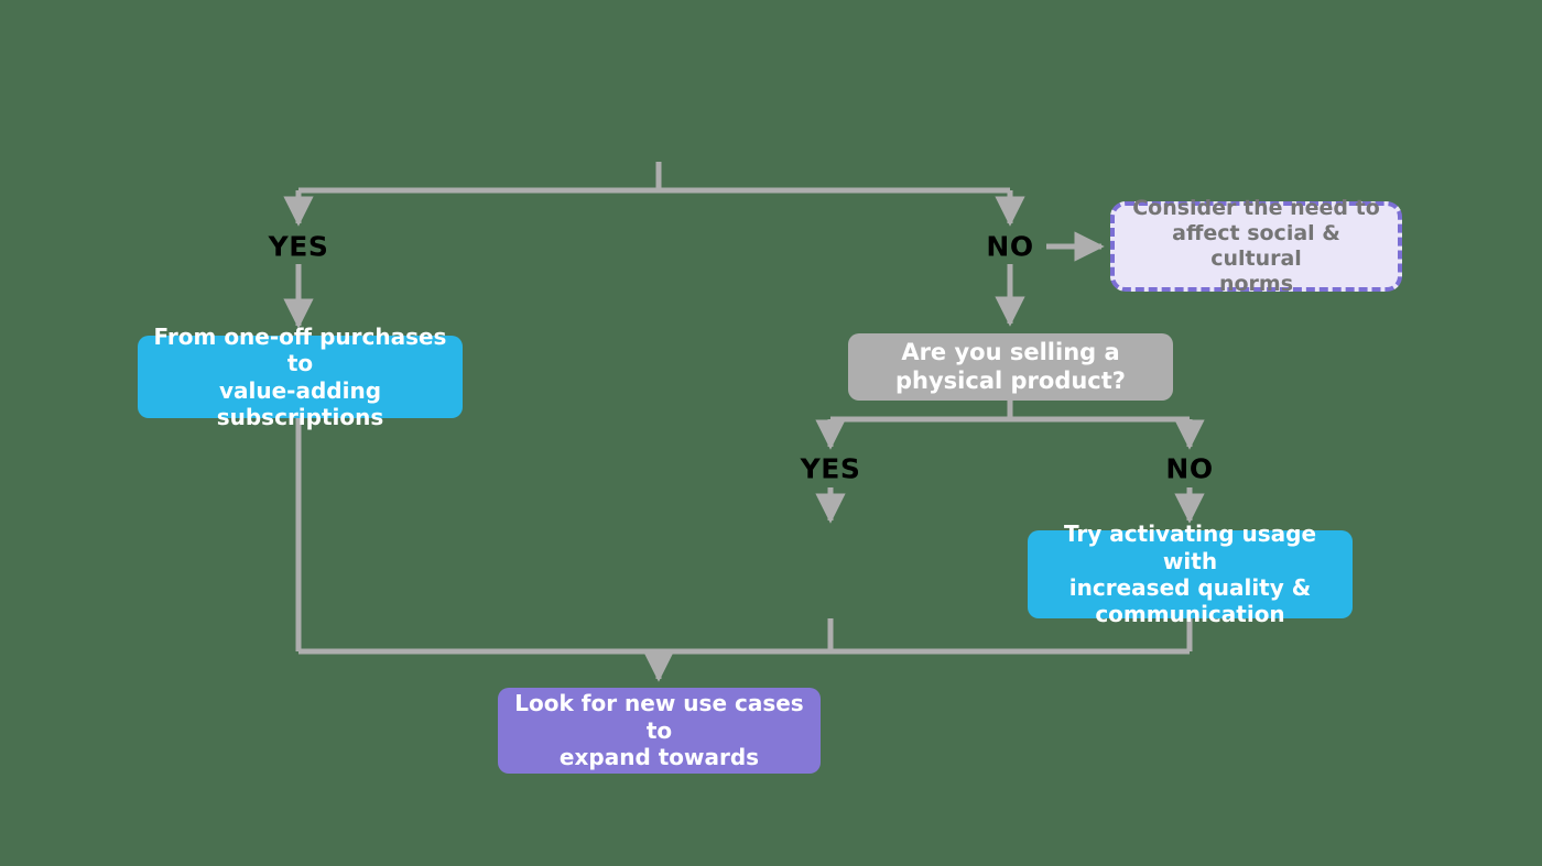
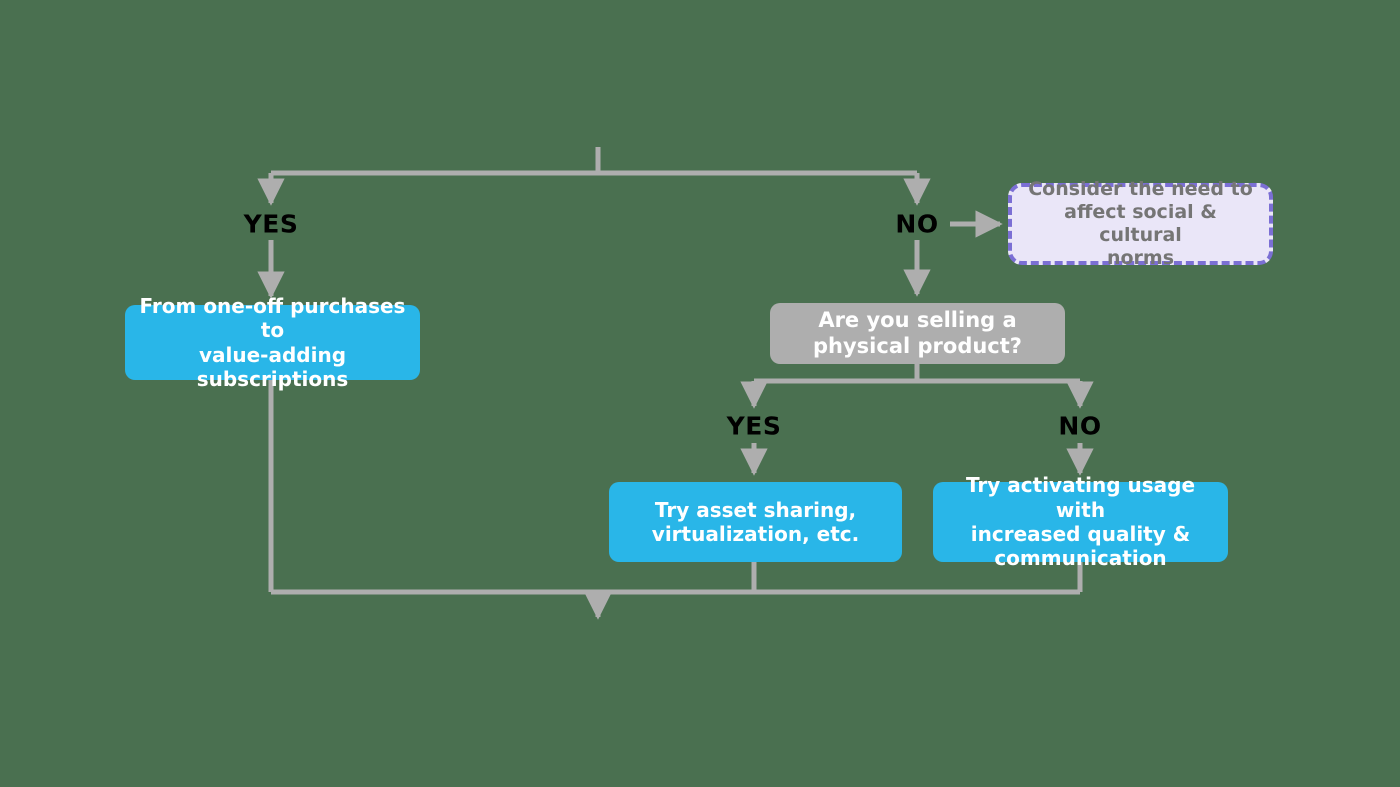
  Consider the need to
  affect social & cultural
  norms
  From one-off purchases to
  value-adding subscriptions
  Are you selling a
  physical product?
+ Try asset sharing,
+ virtualization, etc.
  Try activating usage with
  increased quality &
  communication
- Look for new use cases to
- expand towards
  YES
  NO
  YES
  NO
